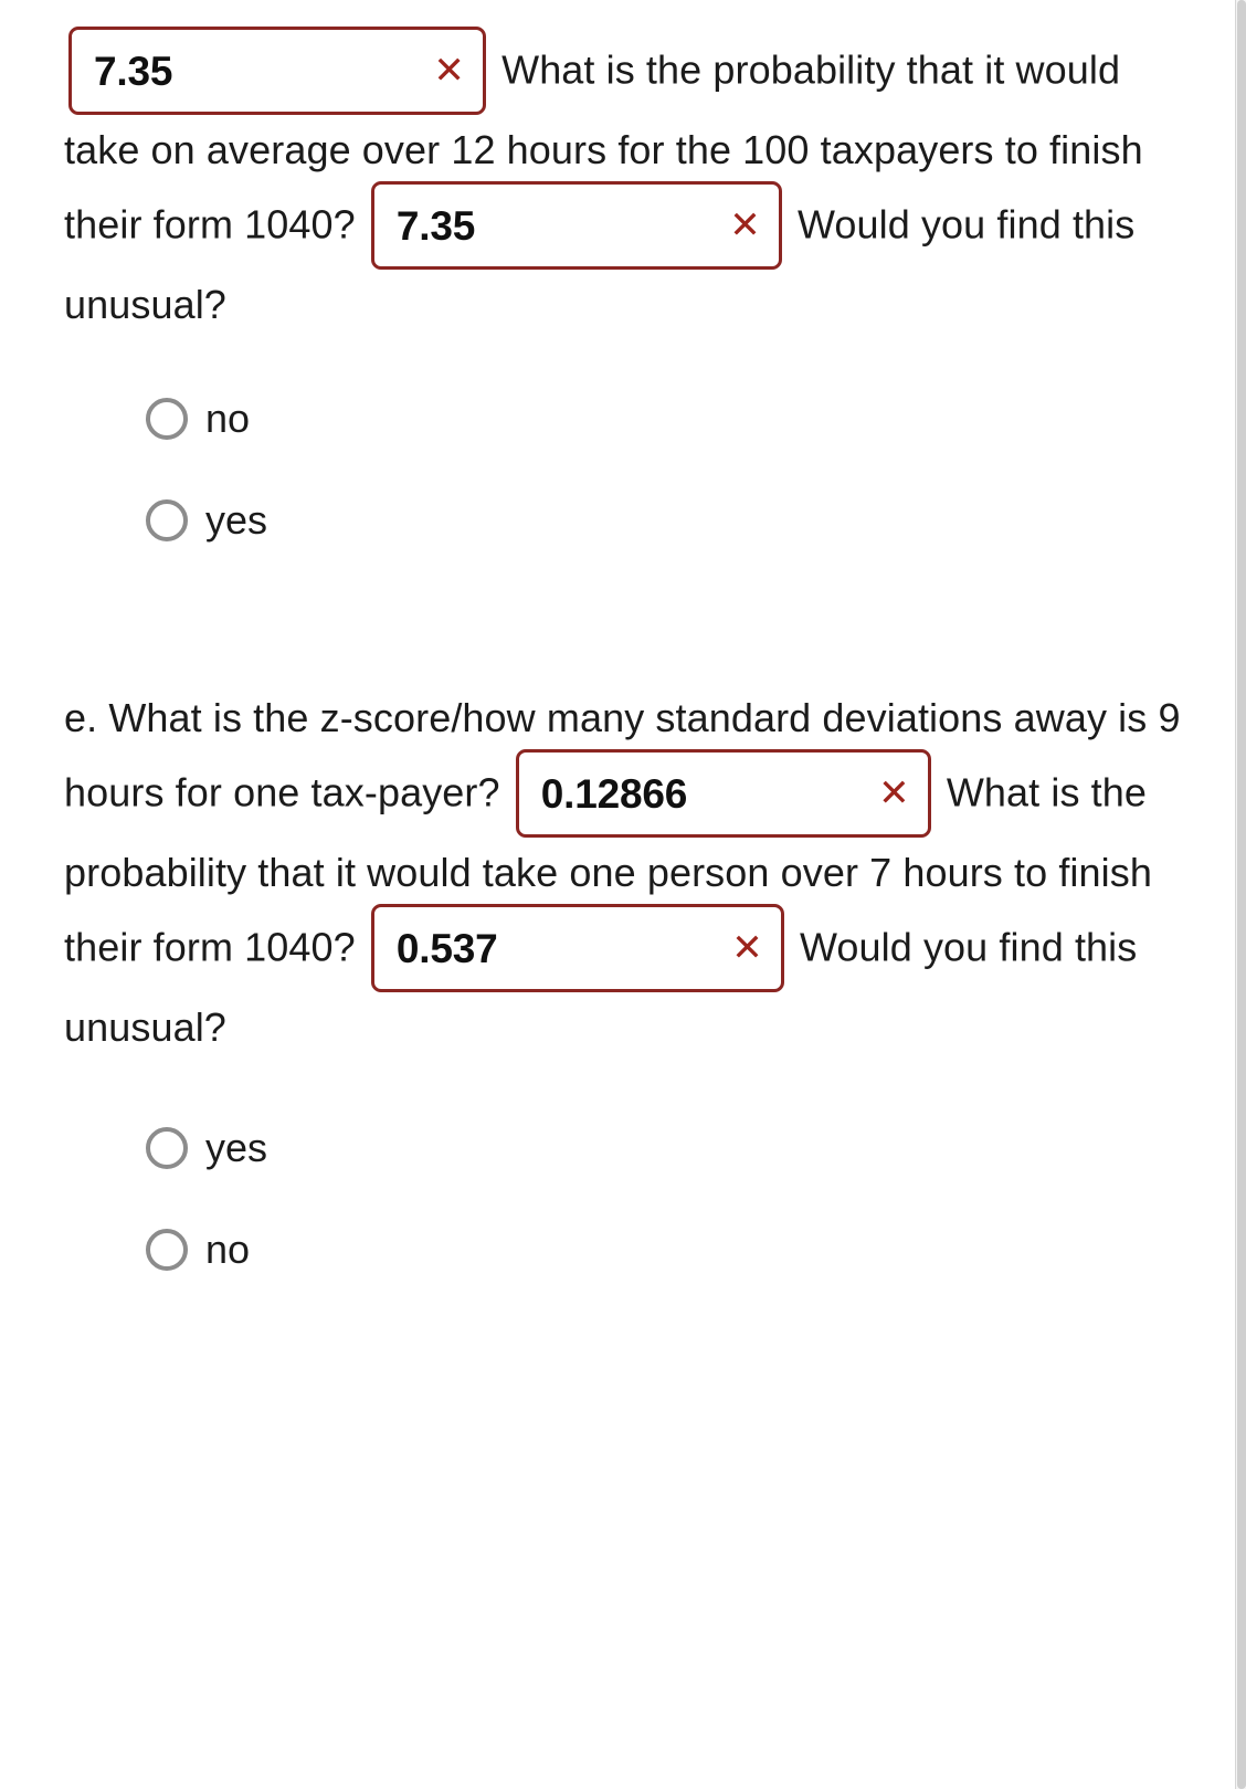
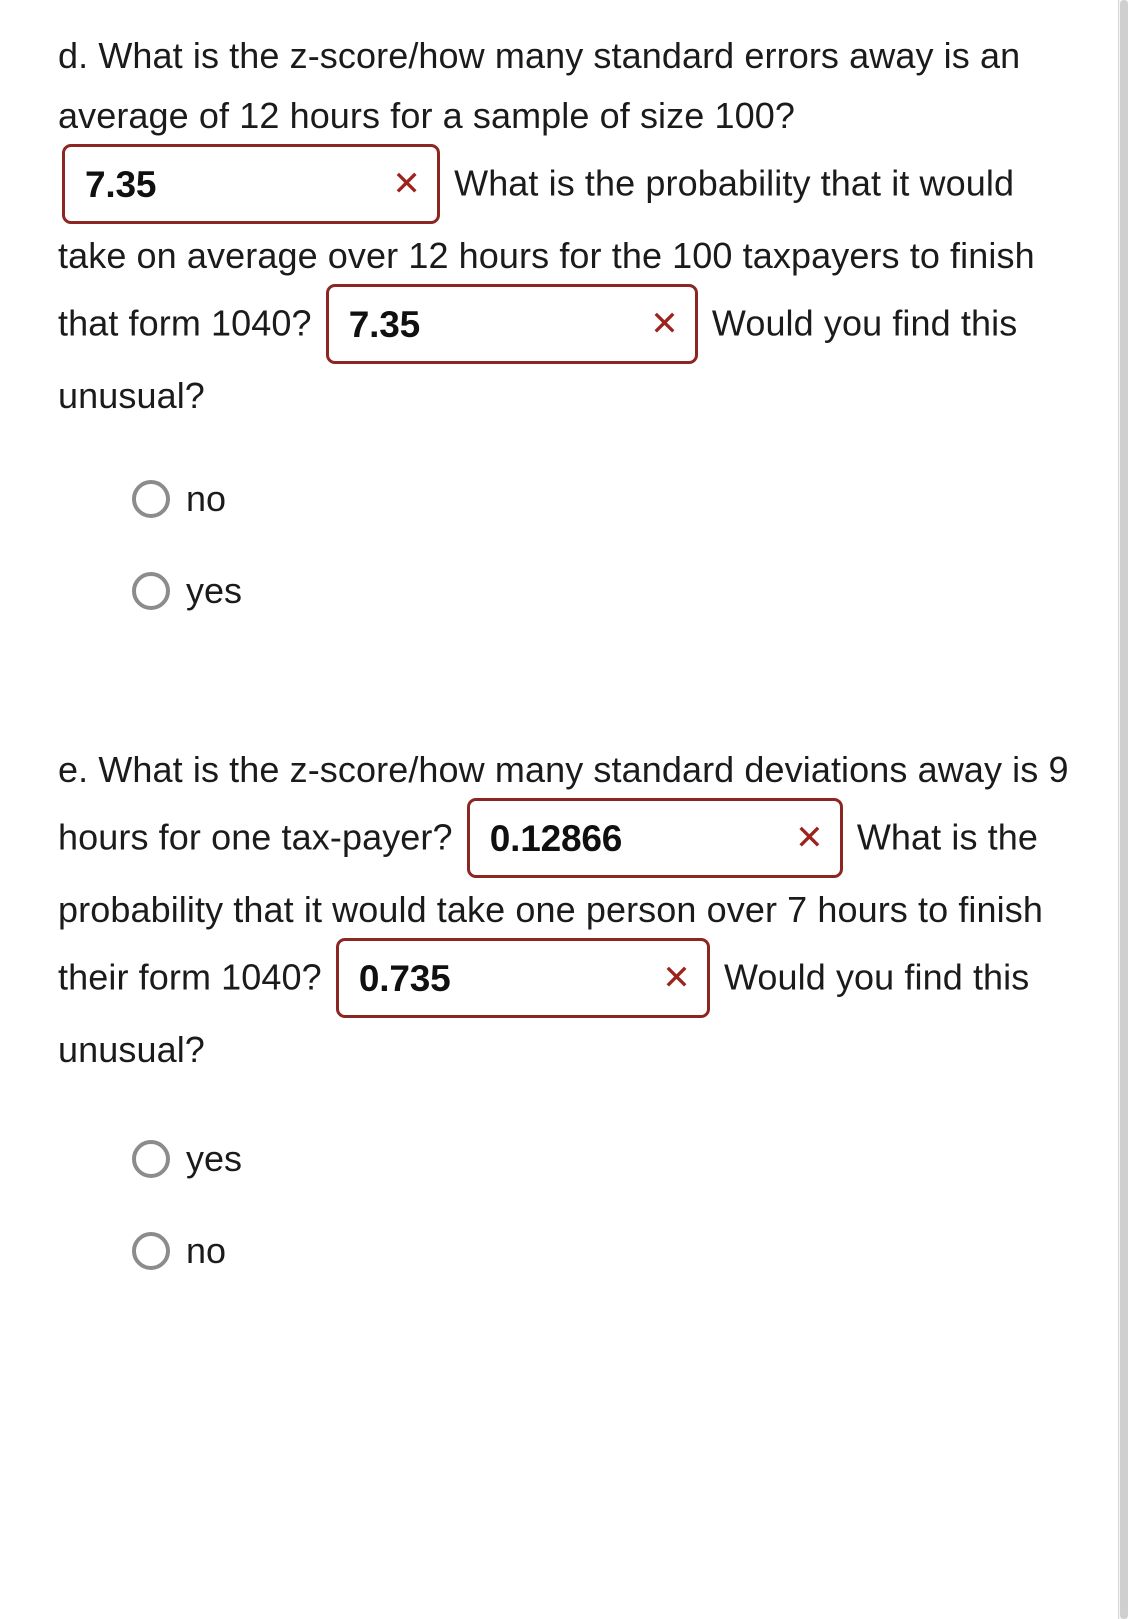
+ d. What is the z-score/how many standard errors away is an average of 12 hours for a sample of size 100?
  7.35
  ✕
- What is the probability that it would take on average over 12 hours for the 100 taxpayers to finish their form 1040?
+ What is the probability that it would take on average over 12 hours for the 100 taxpayers to finish that form 1040?
  7.35
  ✕
  Would you find this unusual?
  no
  yes
  e. What is the z-score/how many standard deviations away is 9 hours for one tax-payer?
  0.12866
  ✕
  What is the probability that it would take one person over 7 hours to finish their form 1040?
- 0.537
+ 0.735
  ✕
  Would you find this unusual?
  yes
  no
